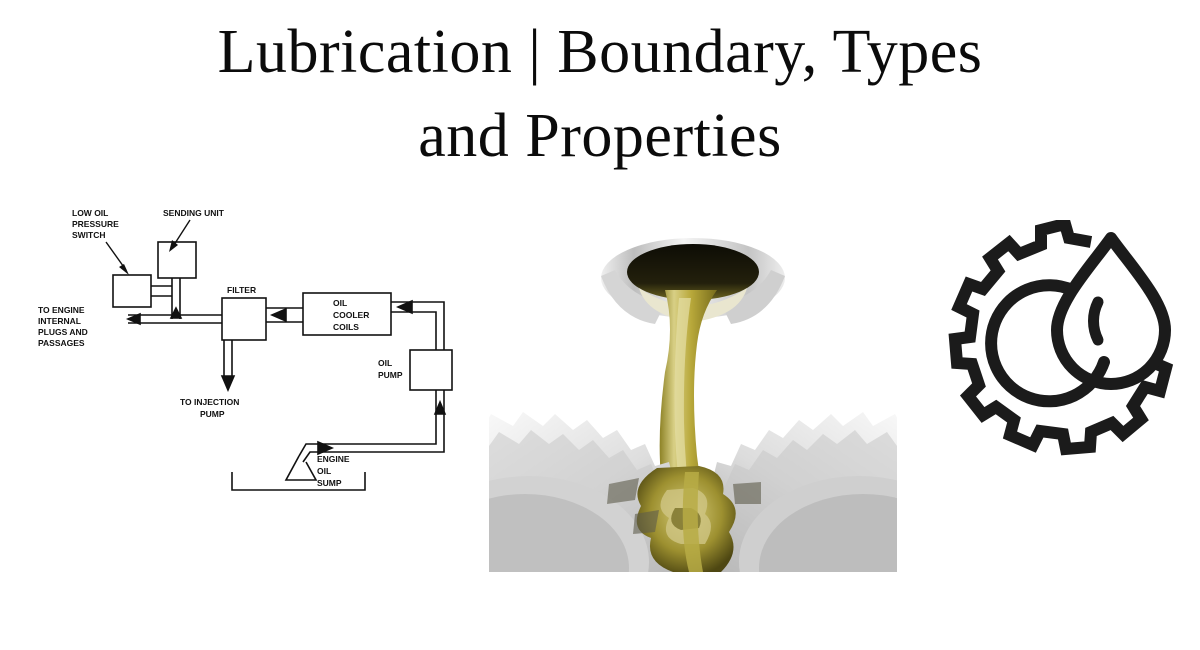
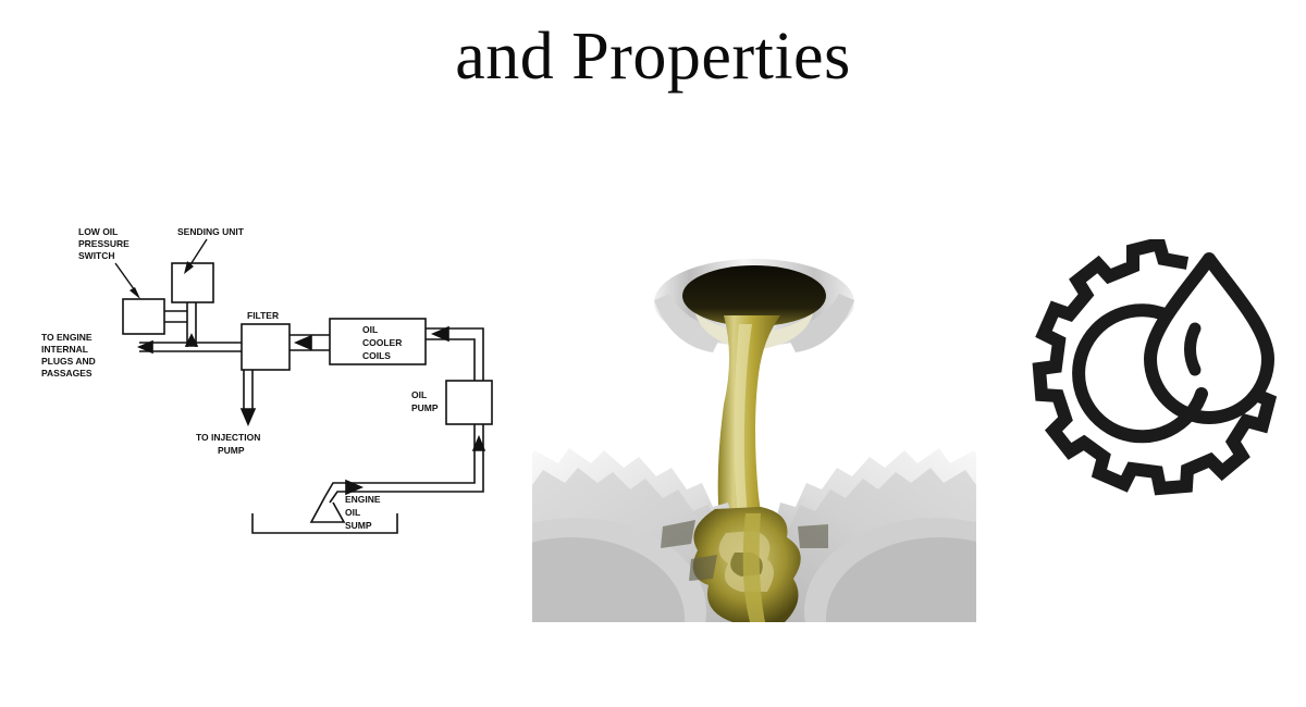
- Lubrication | Boundary, Types
  and Properties
  LOW OIL
  PRESSURE
  SWITCH
  SENDING UNIT
  TO ENGINE
  INTERNAL
  PLUGS AND
  PASSAGES
  FILTER
  OIL
  COOLER
  COILS
  OIL
  PUMP
  TO INJECTION
  PUMP
  ENGINE
  OIL
  SUMP
